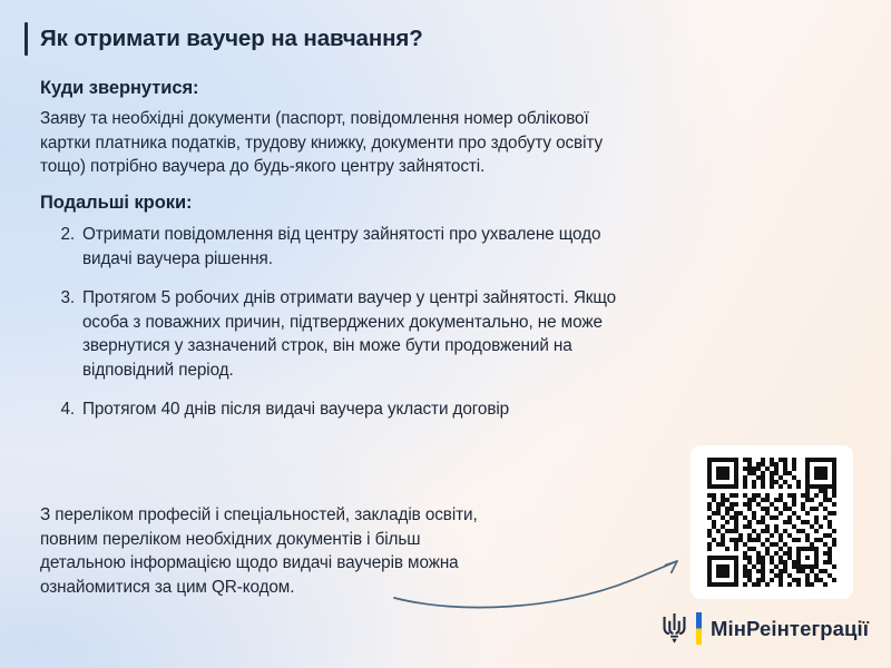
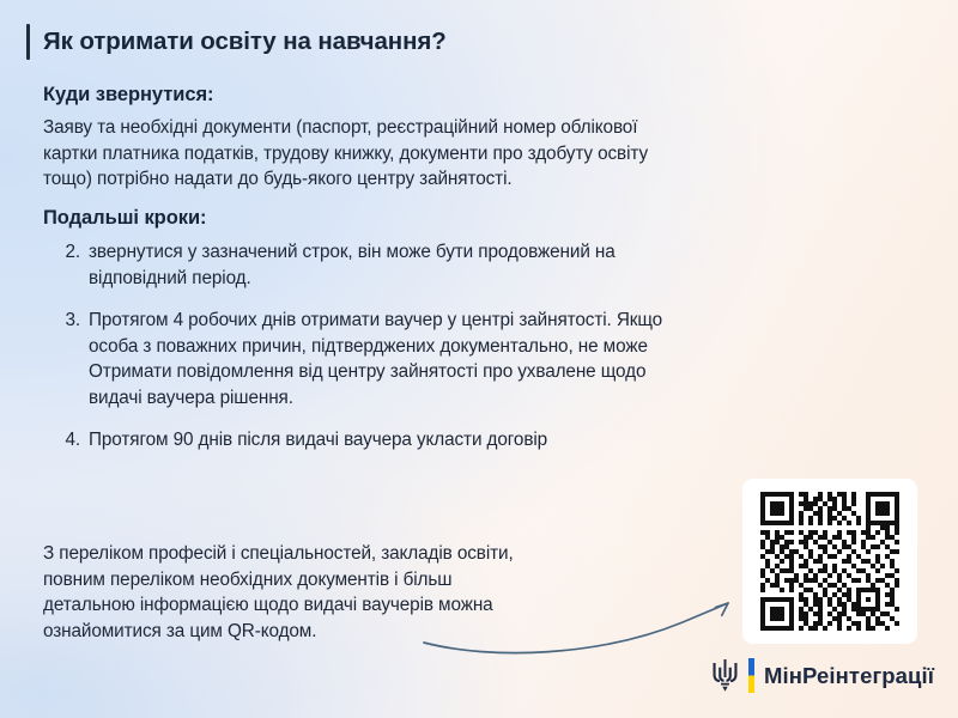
- Як отримати ваучер на навчання?
+ Як отримати освіту на навчання?
  Куди звернутися:
- Заяву та необхідні документи (паспорт, повідомлення номер облікової
+ Заяву та необхідні документи (паспорт, реєстраційний номер облікової
  картки платника податків, трудову книжку, документи про здобуту освіту
- тощо) потрібно ваучера до будь-якого центру зайнятості.
+ тощо) потрібно надати до будь-якого центру зайнятості.
  Подальші кроки:
  2.
- Отримати повідомлення від центру зайнятості про ухвалене щодо
+ звернутися у зазначений строк, він може бути продовжений на
- видачі ваучера рішення.
+ відповідний період.
  3.
- Протягом 5 робочих днів отримати ваучер у центрі зайнятості. Якщо
+ Протягом 4 робочих днів отримати ваучер у центрі зайнятості. Якщо
  особа з поважних причин, підтверджених документально, не може
- звернутися у зазначений строк, він може бути продовжений на
+ Отримати повідомлення від центру зайнятості про ухвалене щодо
- відповідний період.
+ видачі ваучера рішення.
  4.
- Протягом 40 днів після видачі ваучера укласти договір
+ Протягом 90 днів після видачі ваучера укласти договір
  З переліком професій і спеціальностей, закладів освіти,
  повним переліком необхідних документів і більш
  детальною інформацією щодо видачі ваучерів можна
  ознайомитися за цим QR-кодом.
  МінРеінтеграції
